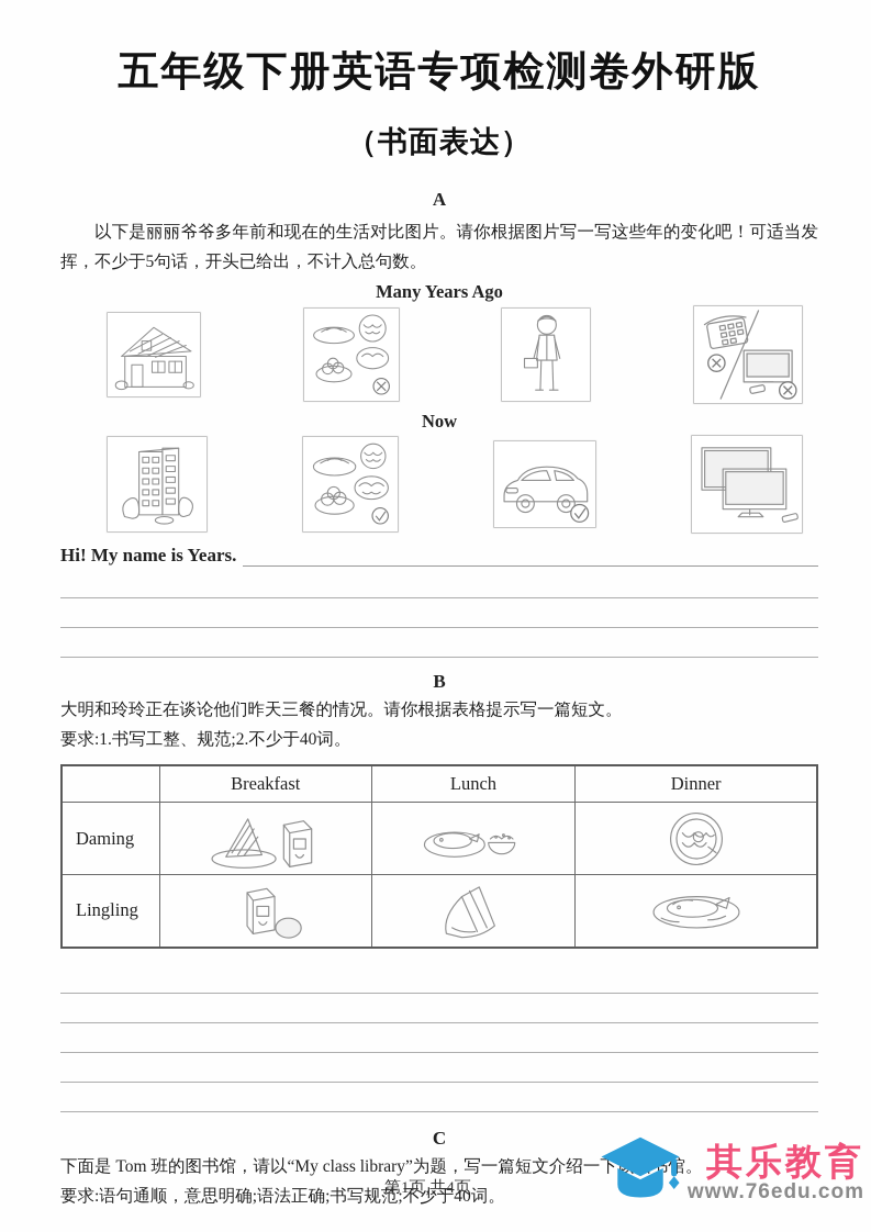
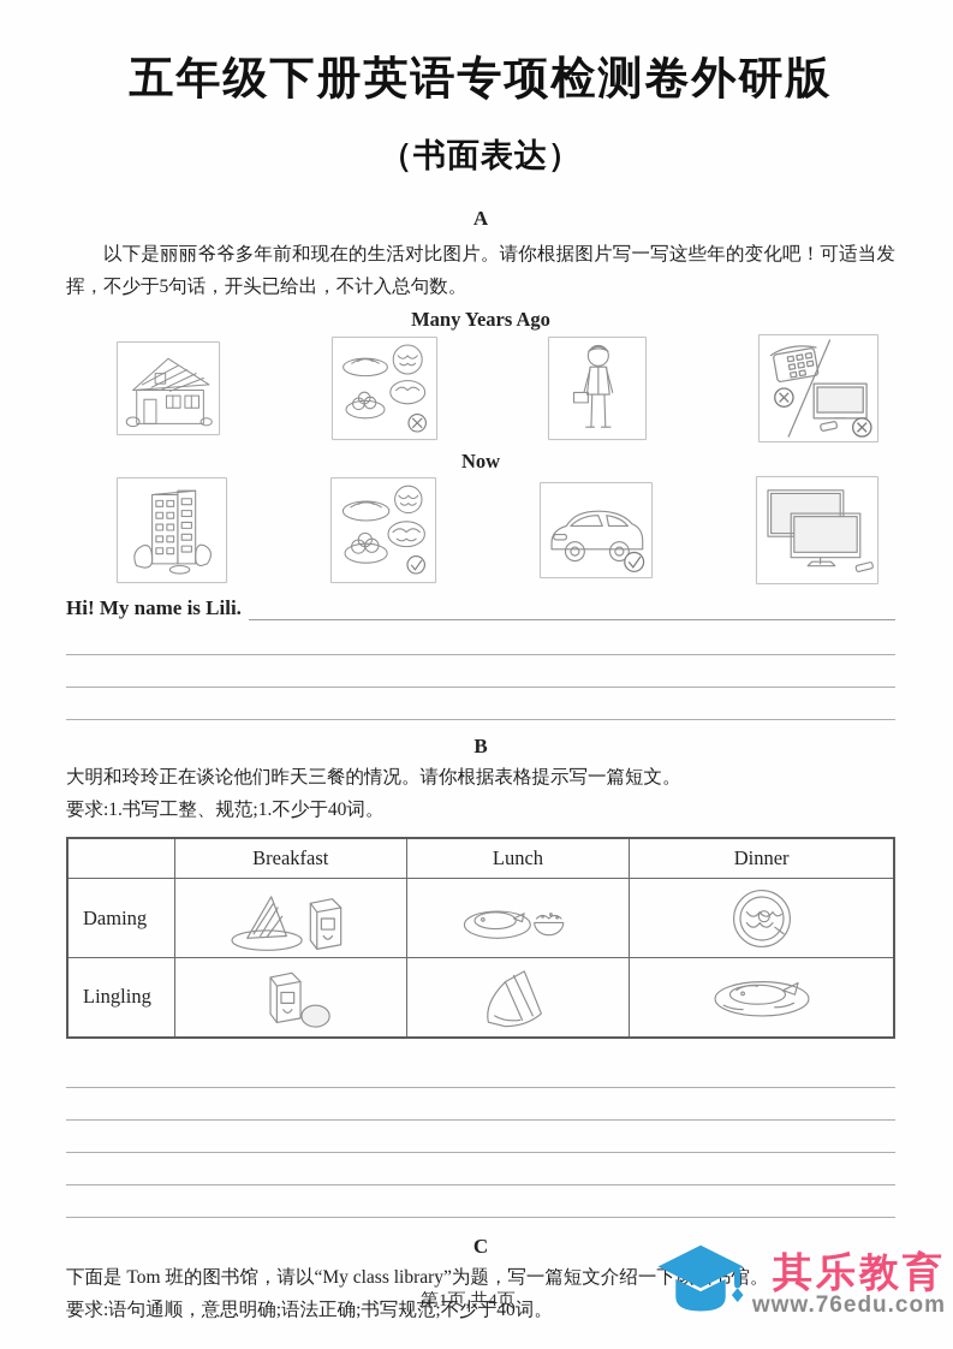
  五年级下册英语专项检测卷外研版
  （书面表达）
  A
  以下是丽丽爷爷多年前和现在的生活对比图片。请你根据图片写一写这些年的变化吧！可适当发挥，不少于5句话，开头已给出，不计入总句数。
  Many Years Ago
  Now
- Hi! My name is Years.
+ Hi! My name is Lili.
  B
  大明和玲玲正在谈论他们昨天三餐的情况。请你根据表格提示写一篇短文。
- 要求:1.书写工整、规范;2.不少于40词。
+ 要求:1.书写工整、规范;1.不少于40词。
  	Breakfast	Lunch	Dinner
  Daming
  Lingling
  C
  下面是 Tom 班的图书馆，请以“My class library”为题，写一篇短文介绍一下馆。
  要求:语句通顺，意思明确;语法正确;书写规范;不少于40词。
  第1页,共4页
  其乐教育
  www.76edu.com
